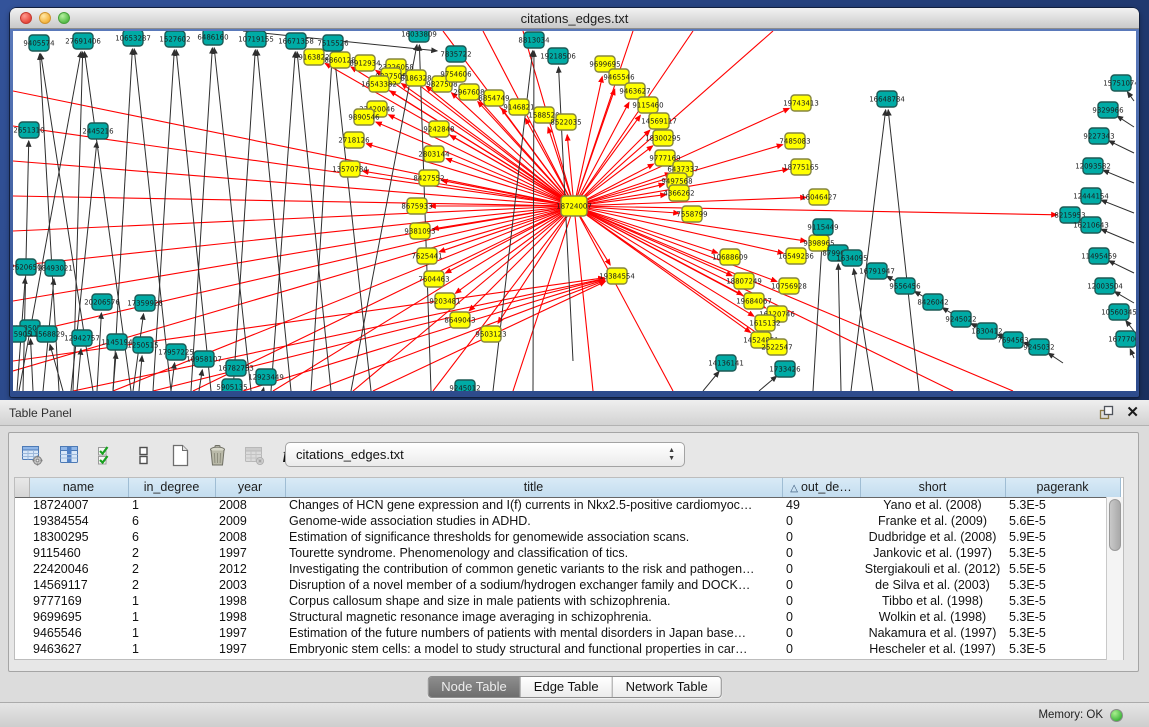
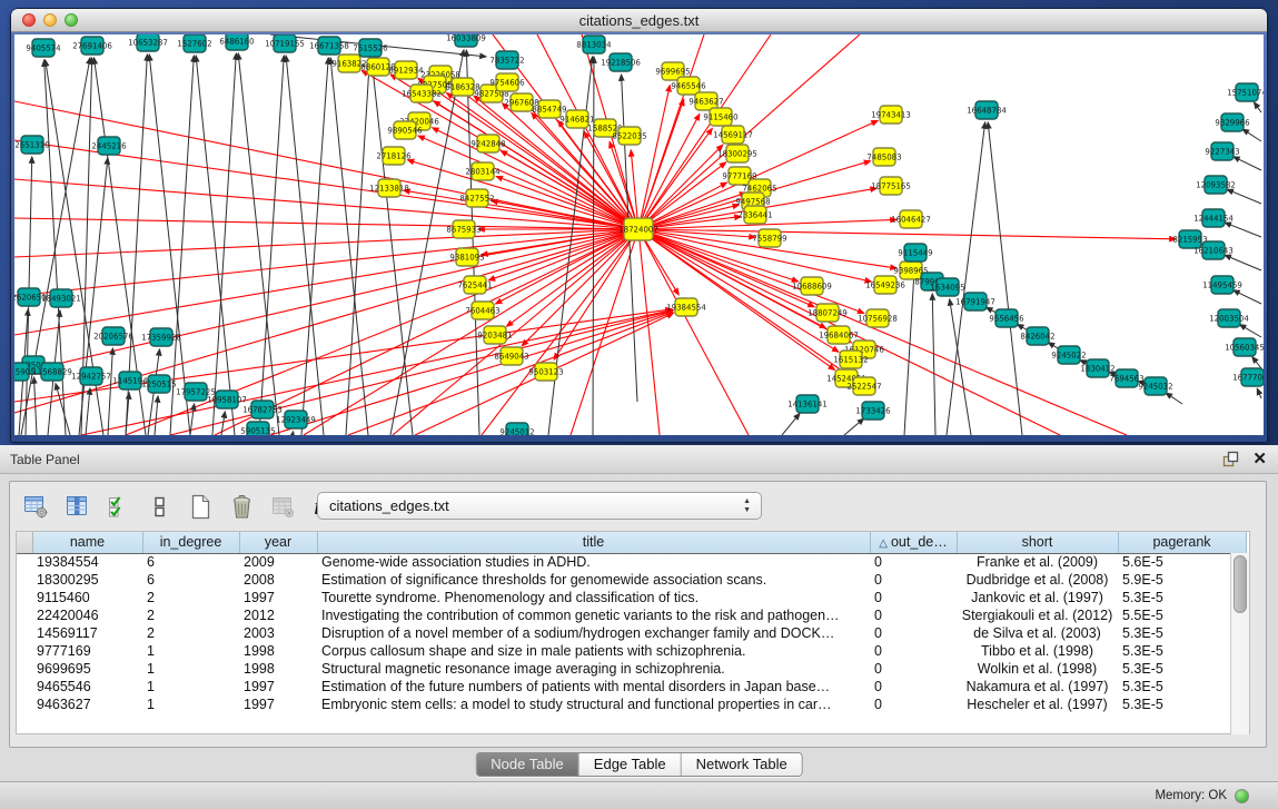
  citations_edges.txt
  9163822
  8860128
  8912934
  16543382
  8186328
  9827508
  9754606
  2967608
  8854749
  9146821
  158852
  8522035
  9890546
  2718126
  9242848
  2803144
- 13570784
+ 12133818
  8427552
  8675933
  9381093
  7625441
  7604463
  9203481
  8649043
  9503123
  9699695
  9465546
  9463627
  9115460
  14569117
  18300295
  9777169
- 6437337
+ 7462065
  9497568
- 4366262
+ 2336441
  7558799
  19743413
  7485083
  18775165
  16046427
  19384554
  10688609
  16549236
  9398965
  18807249
  10756928
  19684067
  1615132
  2522547
  9405574
  27691406
  10653287
  1527602
  6486160
  10719155
  16671358
  7515526
  16033809
  7835722
  8813034
  19218506
  2651310
  2445216
  2620650
  18493021
  20206576
  17359928
  11568829
  12942757
  1145194
  1250515
  17957225
  10958107
  16782753
  12923449
  5905135
  9245012
  16648784
  1575107
  9329966
  9227343
  12093582
  12444154
  8215953
  16210643
  11495459
  12003504
  10560345
  167770
  16791947
  9556456
  8426042
  9245022
  1830412
  7694563
  9245032
  9115449
  1634095
  14136141
  1733426
  18724007
  Table Panel
  ✕
  citations_edges.txt
  	name	in_degree	year	title	△ out_de…	short	pagerank
- 	18724007	1	2008	Changes of HCN gene expression and I(f) currents in Nkx2.5-positive cardiomyoc…	49	Yano et al. (2008)	5.3E-5
  	19384554	6	2009	Genome-wide association studies in ADHD.	0	Franke et al. (2009)	5.6E-5
  	18300295	6	2008	Estimation of significance thresholds for genomewide association scans.	0	Dudbridge et al. (2008)	5.9E-5
  	9115460	2	1997	Tourette syndrome. Phenomenology and classification of tics.	0	Jankovic et al. (1997)	5.3E-5
  	22420046	2	2012	Investigating the contribution of common genetic variants to the risk and pathogen…	0	Stergiakouli et al. (2012)	5.5E-5
  	14569117	2	2003	Disruption of a novel member of a sodium/hydrogen exchanger family and DOCK…	0	de Silva et al. (2003)	5.3E-5
  	9777169	1	1998	Corpus callosum shape and size in male patients with schizophrenia.	0	Tibbo et al. (1998)	5.3E-5
  	9699695	1	1998	Structural magnetic resonance image averaging in schizophrenia.	0	Wolkin et al. (1998)	5.3E-5
  	9465546	1	1997	Estimation of the future numbers of patients with mental disorders in Japan base…	0	Nakamura et al. (1997)	5.3E-5
  	9463627	1	1997	Embryonic stem cells: a model to study structural and functional properties in car…	0	Hescheler et al. (1997)	5.3E-5
  Node Table
  Edge Table
  Network Table
  Memory: OK
